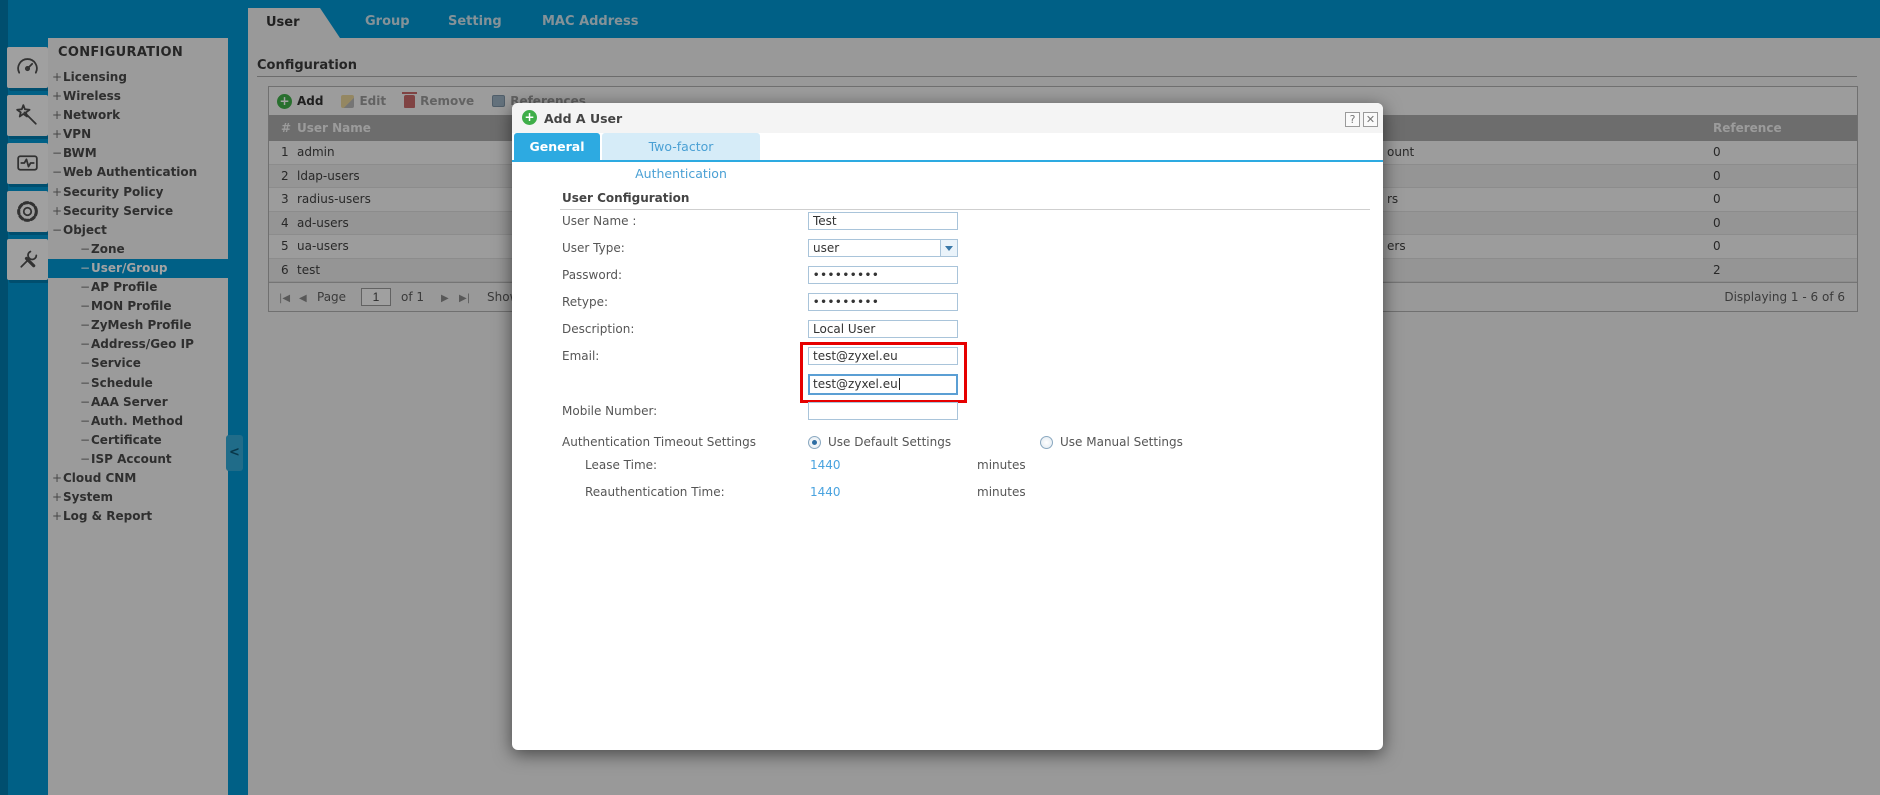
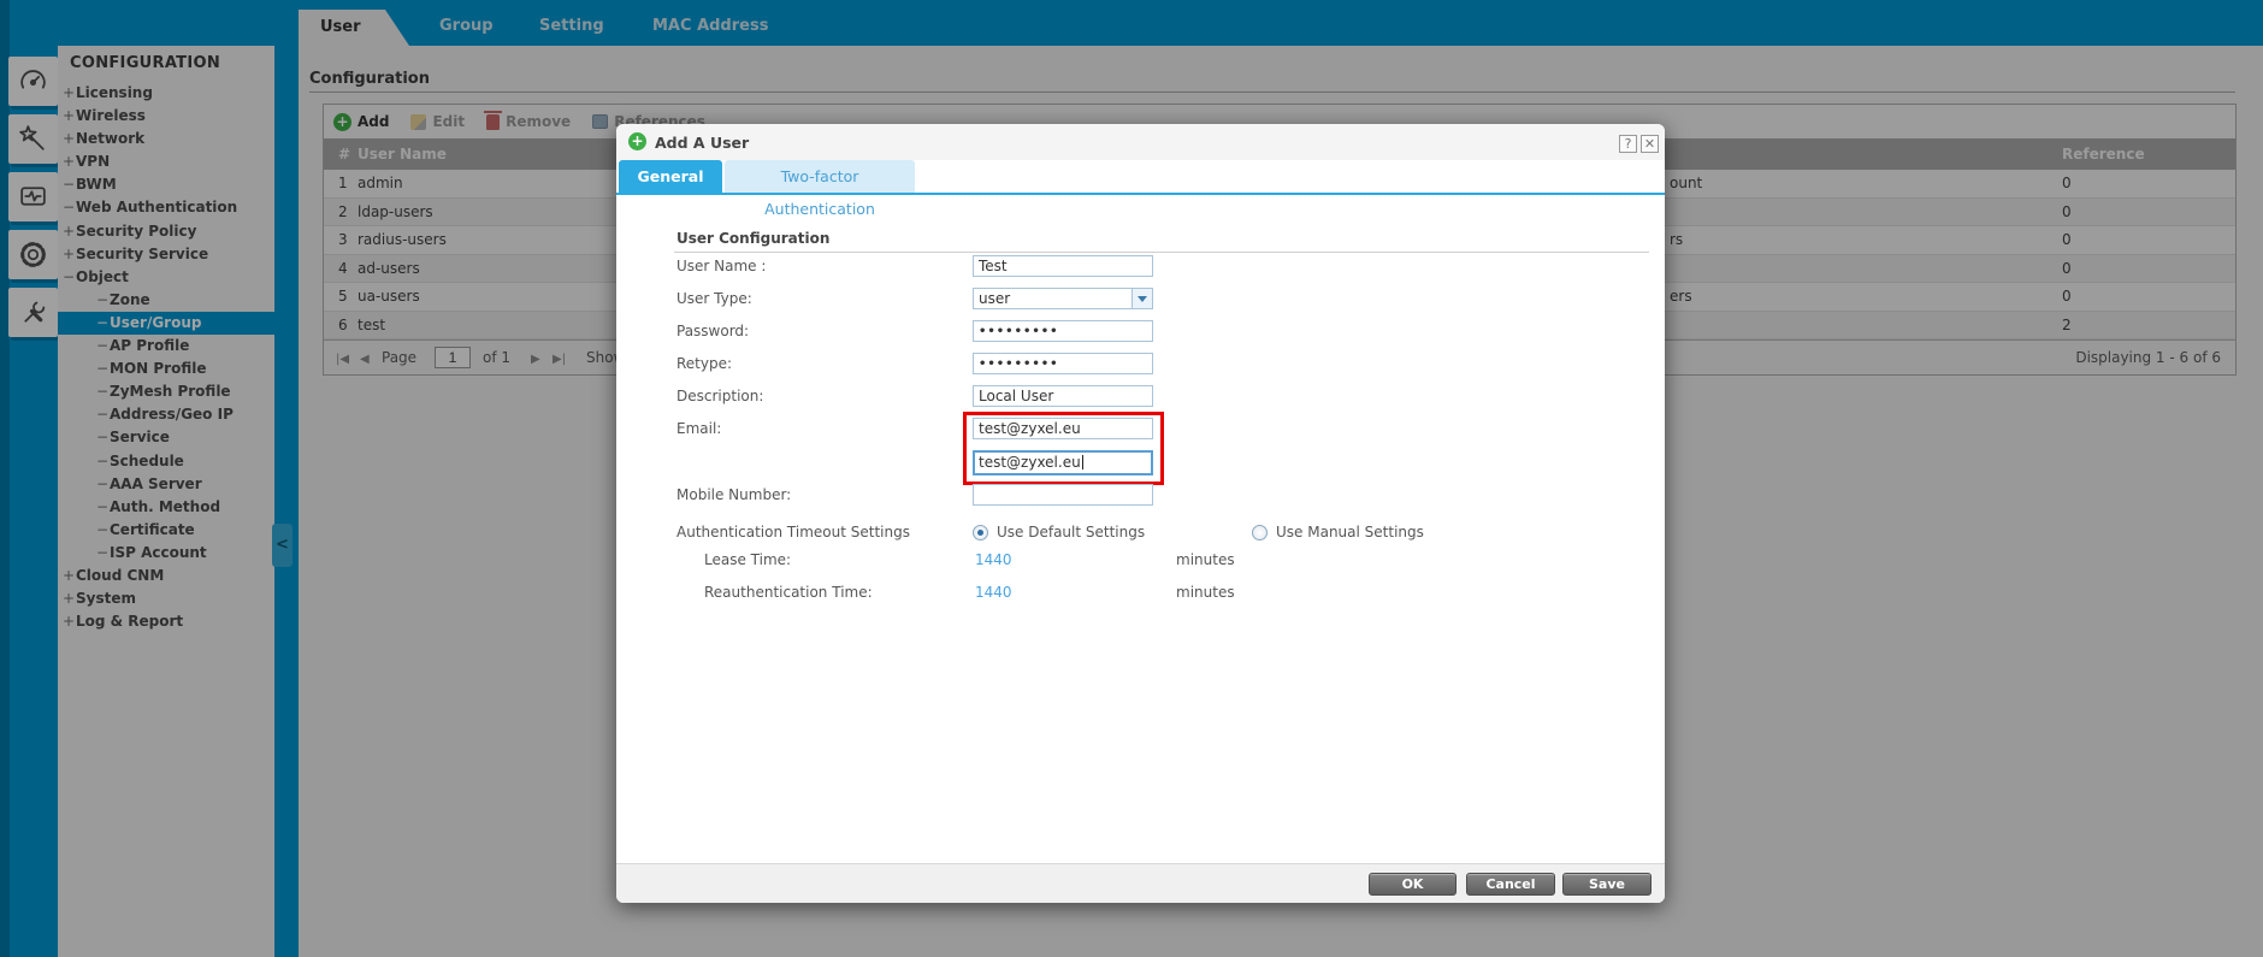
  User
  Group
  Setting
  MAC Address
  CONFIGURATION
  +
  Licensing
  +
  Wireless
  +
  Network
  +
  VPN
  −
  BWM
  −
  Web Authentication
  +
  Security Policy
  +
  Security Service
  −
  Object
  −
  Zone
  −
  User/Group
  −
  AP Profile
  −
  MON Profile
  −
  ZyMesh Profile
  −
  Address/Geo IP
  −
  Service
  −
  Schedule
  −
  AAA Server
  −
  Auth. Method
  −
  Certificate
  −
  ISP Account
  +
  Cloud CNM
  +
  System
  +
  Log & Report
  <
  Configuration
  +
  Add
  Edit
  Remove
  References
  #
  User Name
  Reference
  1
  admin
  ount
  0
  2
  ldap-users
  0
  3
  radius-users
  rs
  0
  4
  ad-users
  0
  5
  ua-users
  ers
  0
  6
  test
  2
  |◀
  ◀
  Page
  1
  of 1
  ▶
  ▶|
  Sho
  Displaying 1 - 6 of 6
  +
  Add A User
  ?
  ✕
  General
  Two-factor Authentication
  User Configuration
  User Name :
  Test
  User Type:
  user
  Password:
  •••••••••
  Retype:
  •••••••••
  Description:
  Local User
  Email:
  test@zyxel.eu
  test@zyxel.eu
  Mobile Number:
  Authentication Timeout Settings
  Use Default Settings
  Use Manual Settings
  Lease Time:
  1440
  minutes
  Reauthentication Time:
  1440
  minutes
+ OK
+ Cancel
+ Save
